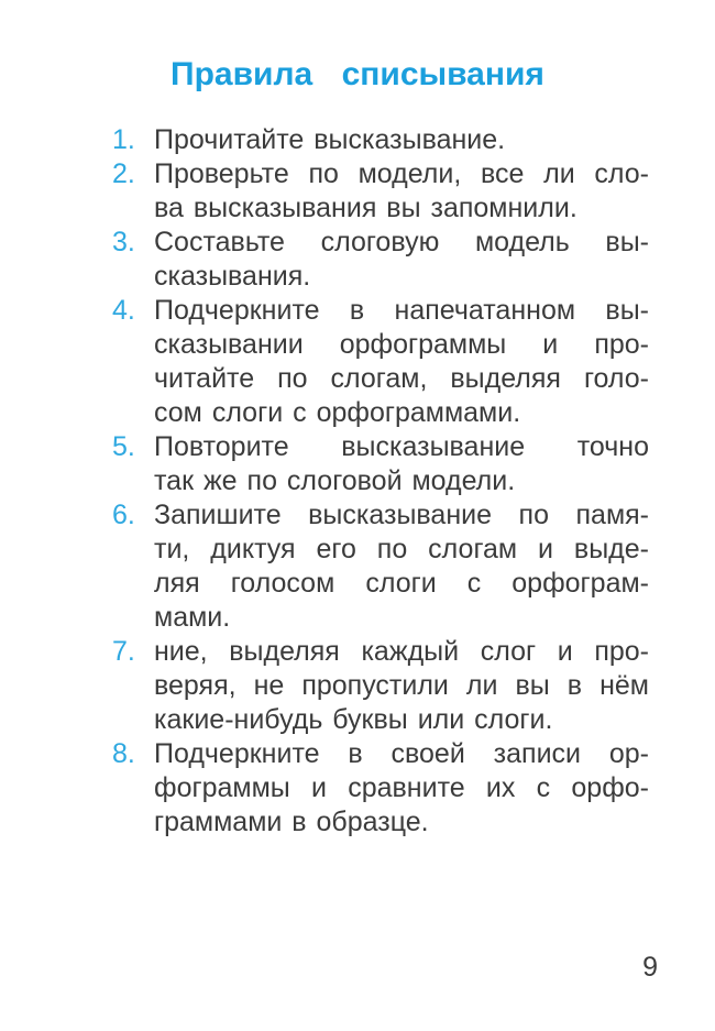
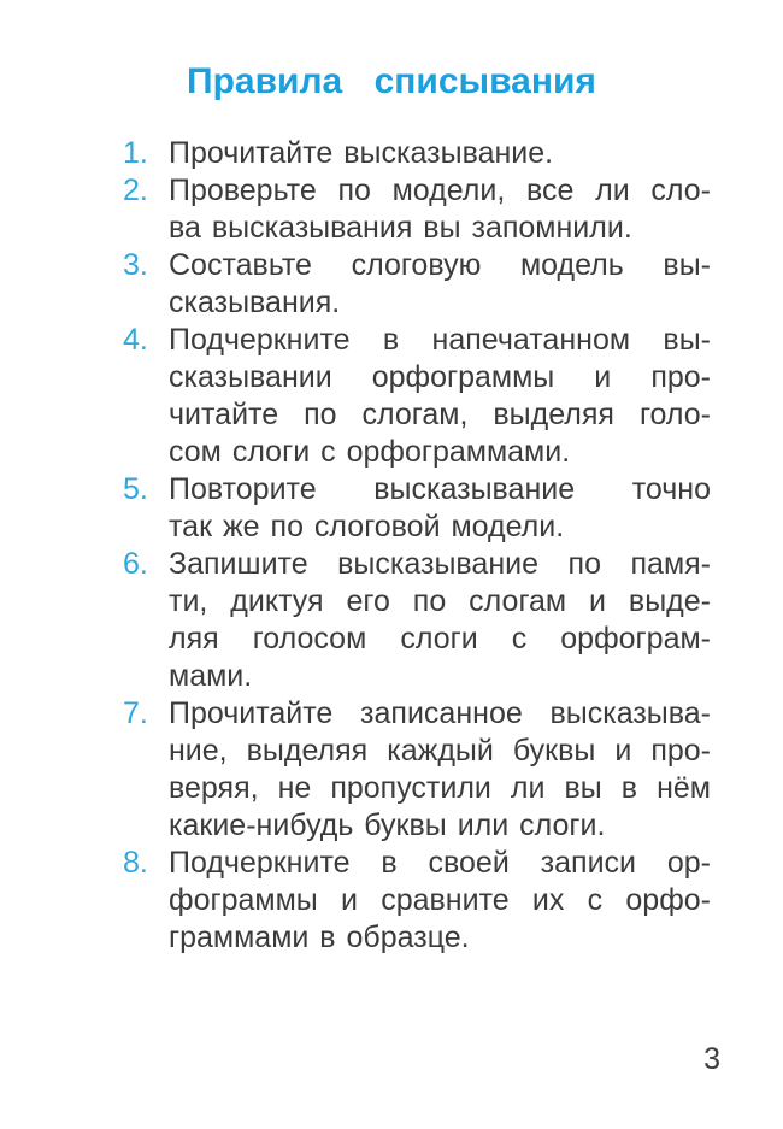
  Правила списывания
  1.
  Прочитайте высказывание.
  2.
  Проверьте по модели, все ли сло-
  ва высказывания вы запомнили.
  3.
  Составьте слоговую модель вы-
  сказывания.
  4.
  Подчеркните в напечатанном вы-
  сказывании орфограммы и про-
  читайте по слогам, выделяя голо-
  сом слоги с орфограммами.
  5.
  Повторите высказывание точно
  так же по слоговой модели.
  6.
  Запишите высказывание по памя-
  ти, диктуя его по слогам и выде-
  ляя голосом слоги с орфограм-
  мами.
  7.
+ Прочитайте записанное высказыва-
- ние, выделяя каждый слог и про-
+ ние, выделяя каждый буквы и про-
  веряя, не пропустили ли вы в нём
  какие-нибудь буквы или слоги.
  8.
  Подчеркните в своей записи ор-
  фограммы и сравните их с орфо-
  граммами в образце.
- 9
+ 3
